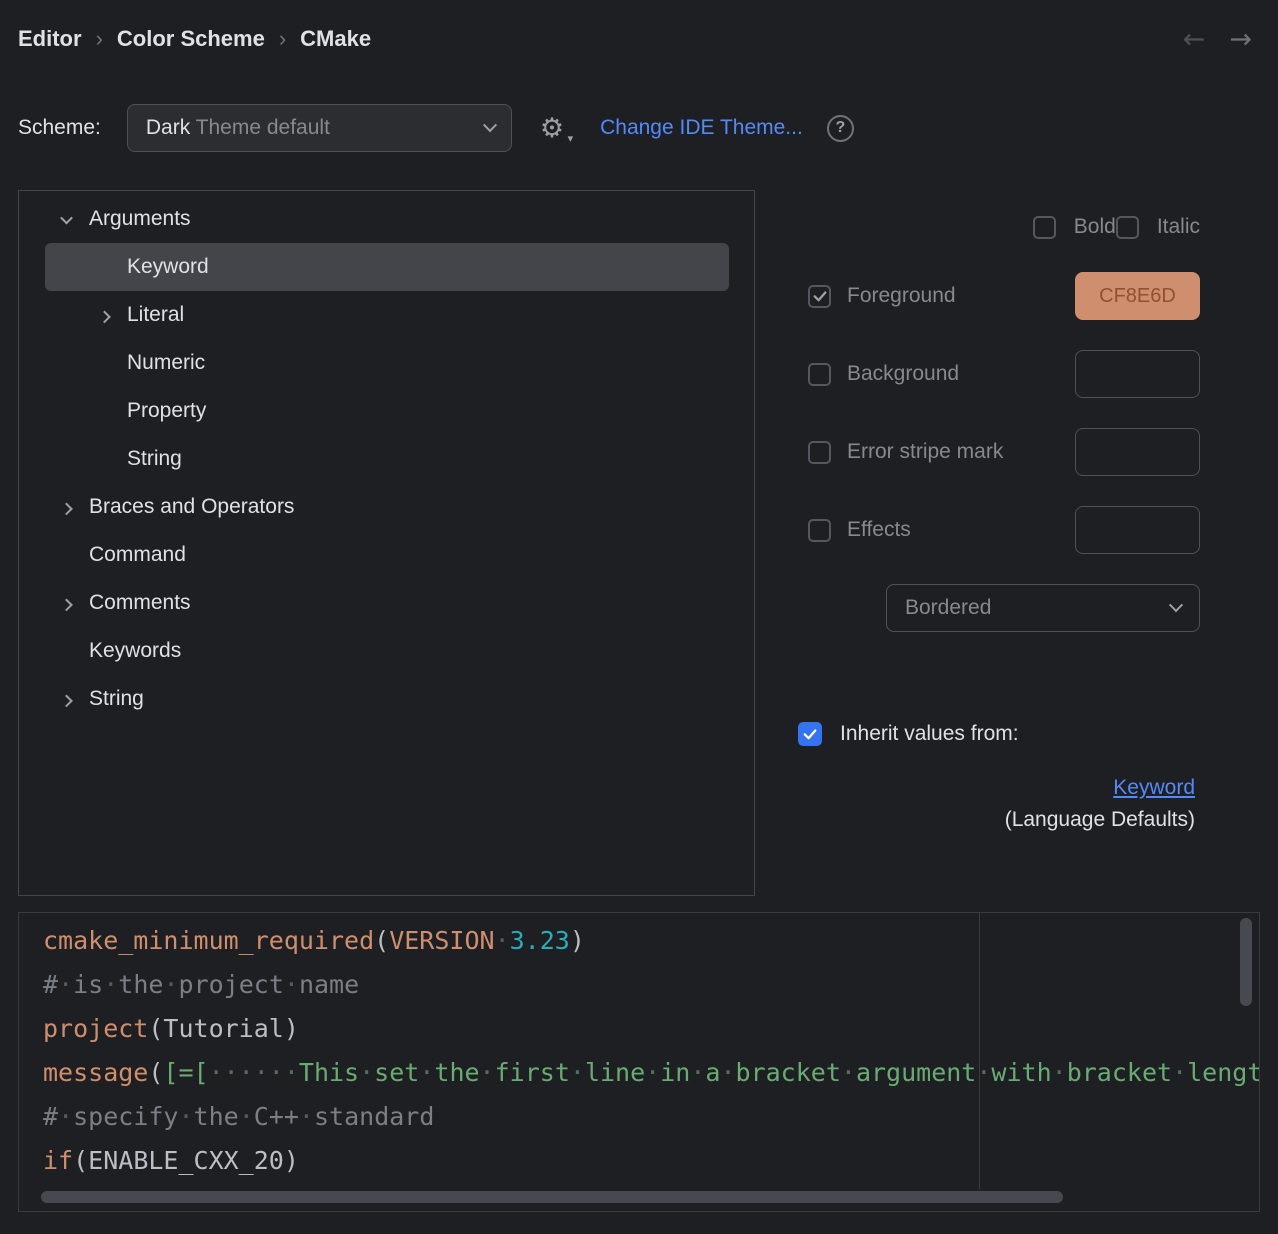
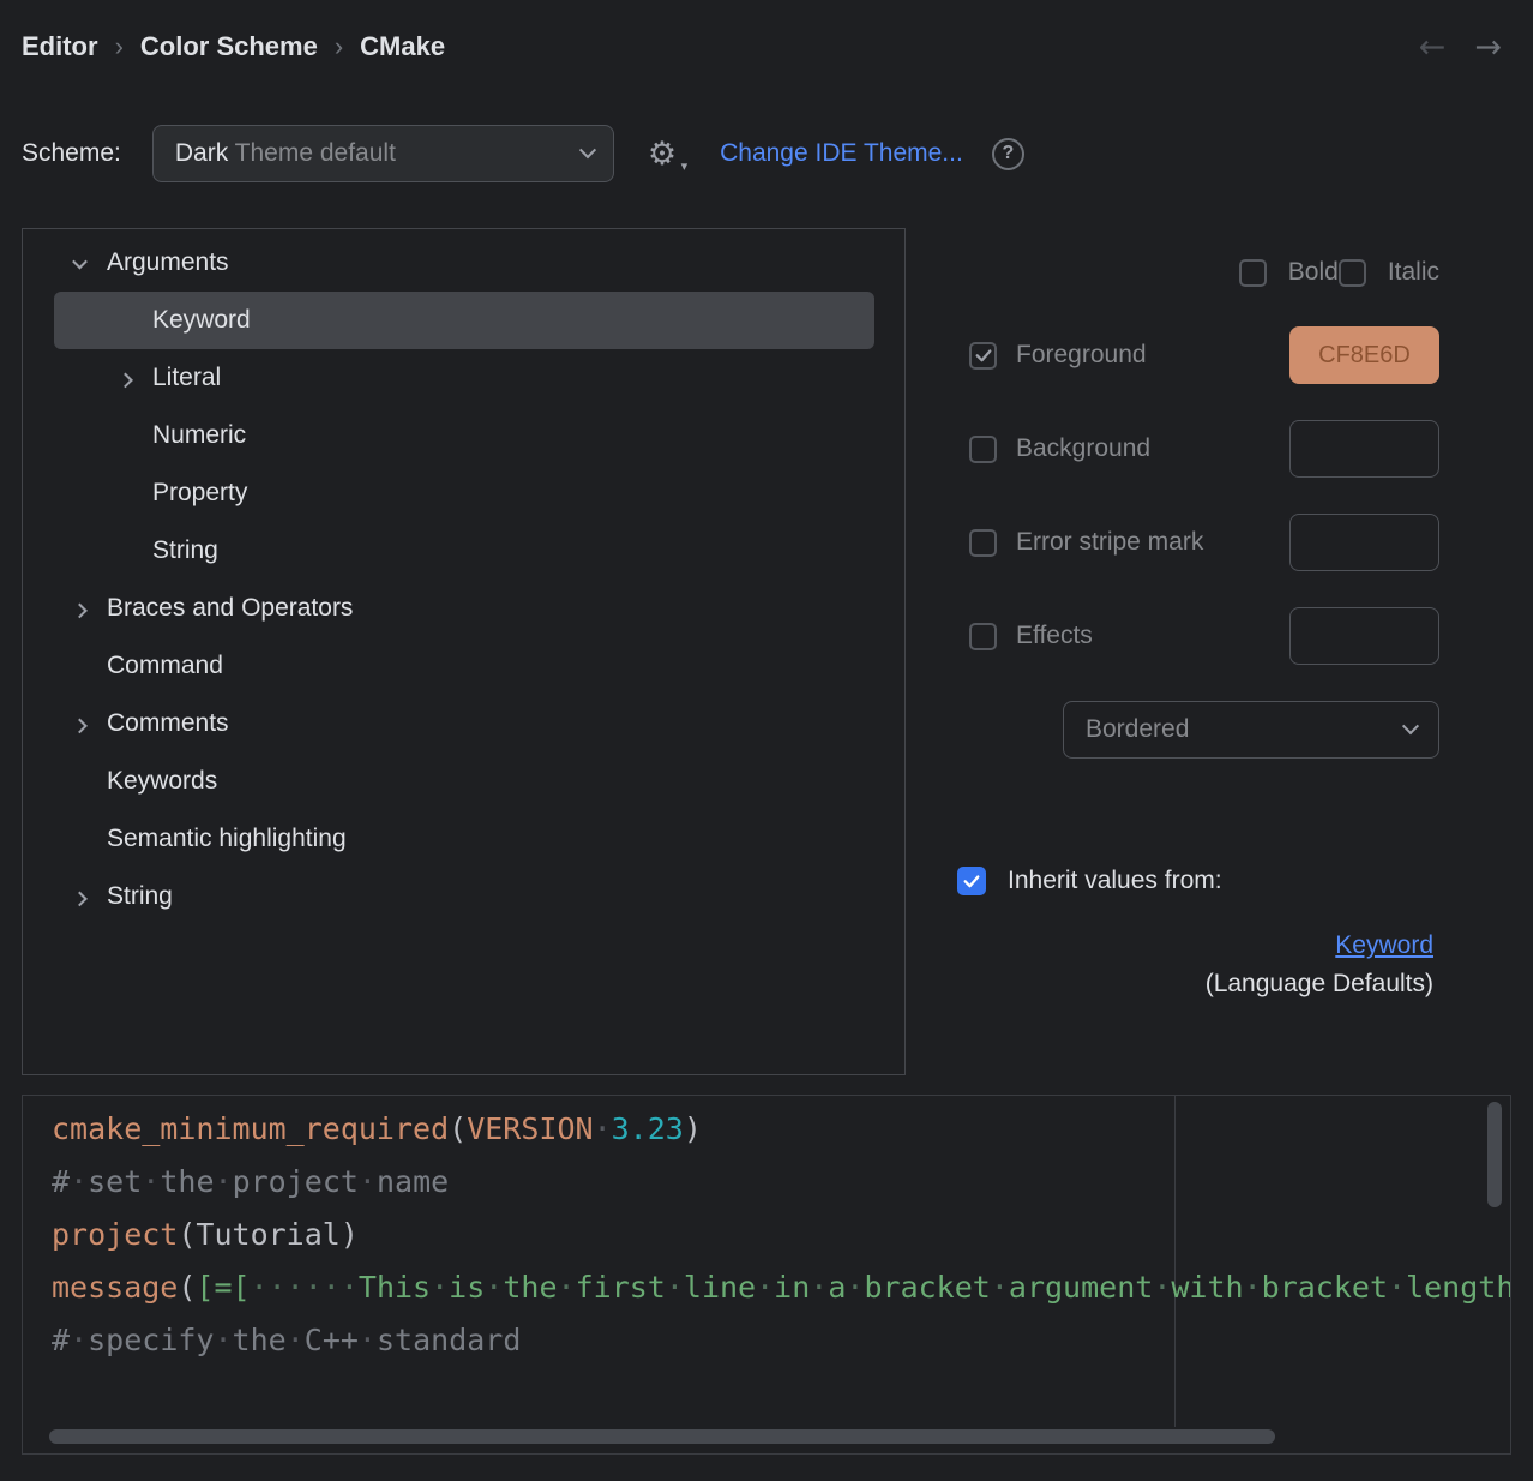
  Editor
  ›
  Color Scheme
  ›
  CMake
  Scheme:
  Dark
  Theme default
  Change IDE Theme...
  Arguments
  Keyword
  Literal
  Numeric
  Property
  String
  Braces and Operators
  Command
  Comments
  Keywords
+ Semantic highlighting
  String
  Bold
  Italic
  Foreground
  CF8E6D
  Background
  Error stripe mark
  Effects
  Bordered
  Inherit values from:
  Keyword
  (Language Defaults)
  cmake_minimum_required(VERSION·3.23)
- #·is·the·project·name
+ #·set·the·project·name
  project(Tutorial)
- message([=[······This·set·the·first·line·in·a·bracket·argument·with·bracket·lengt
+ message([=[······This·is·the·first·line·in·a·bracket·argument·with·bracket·length
  #·specify·the·C++·standard
- if(ENABLE_CXX_20)
